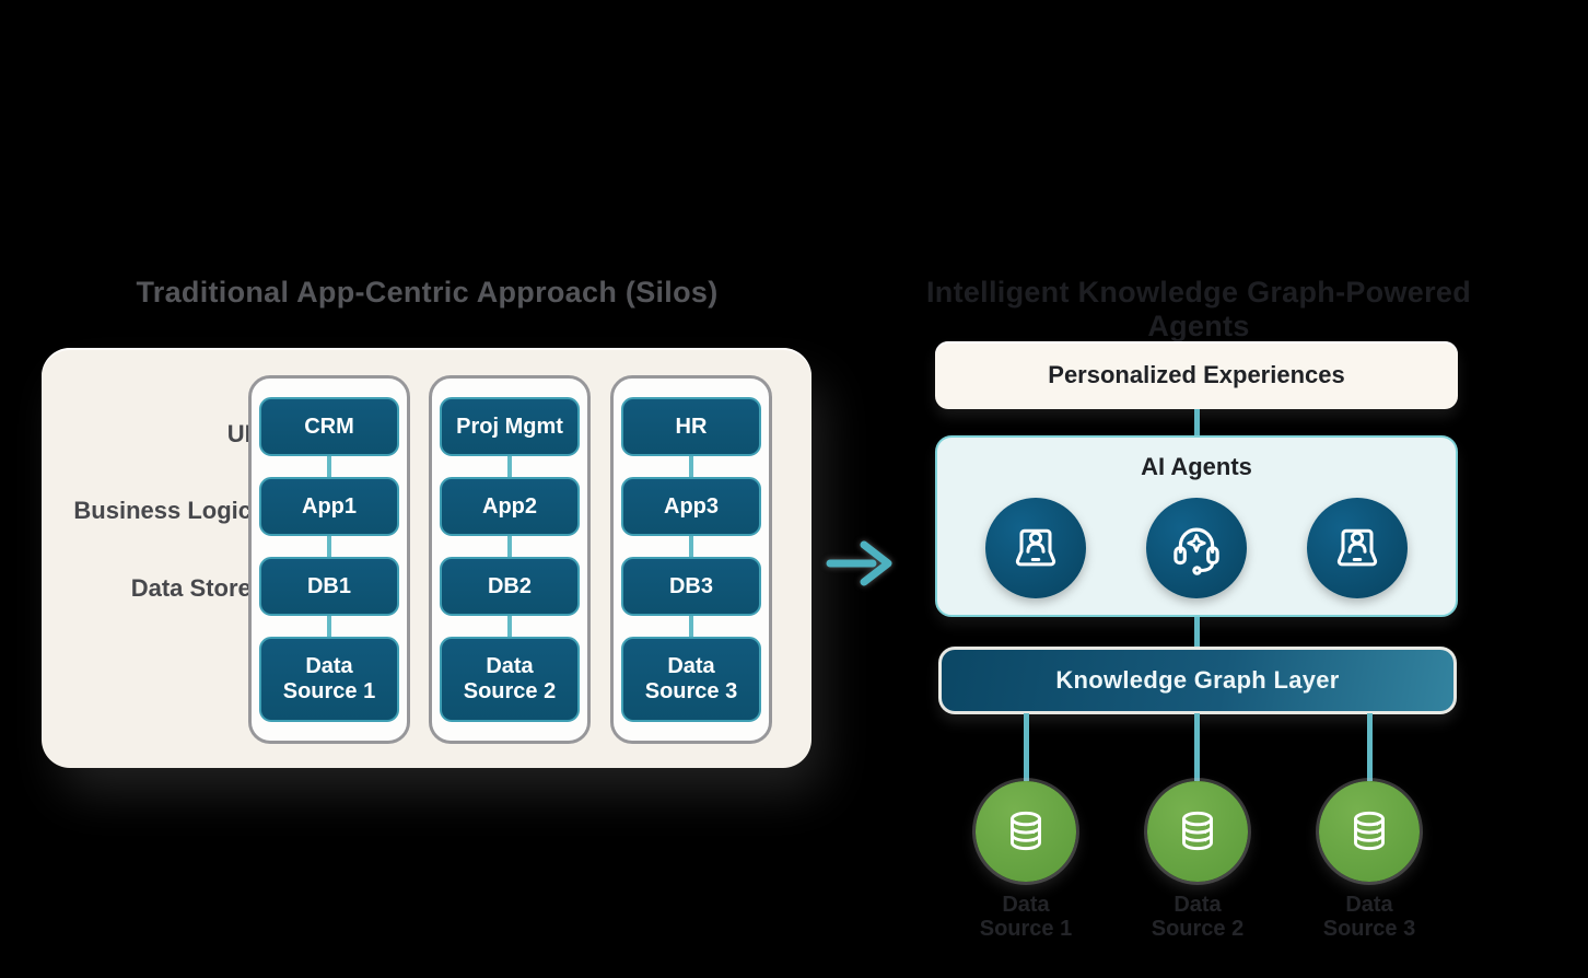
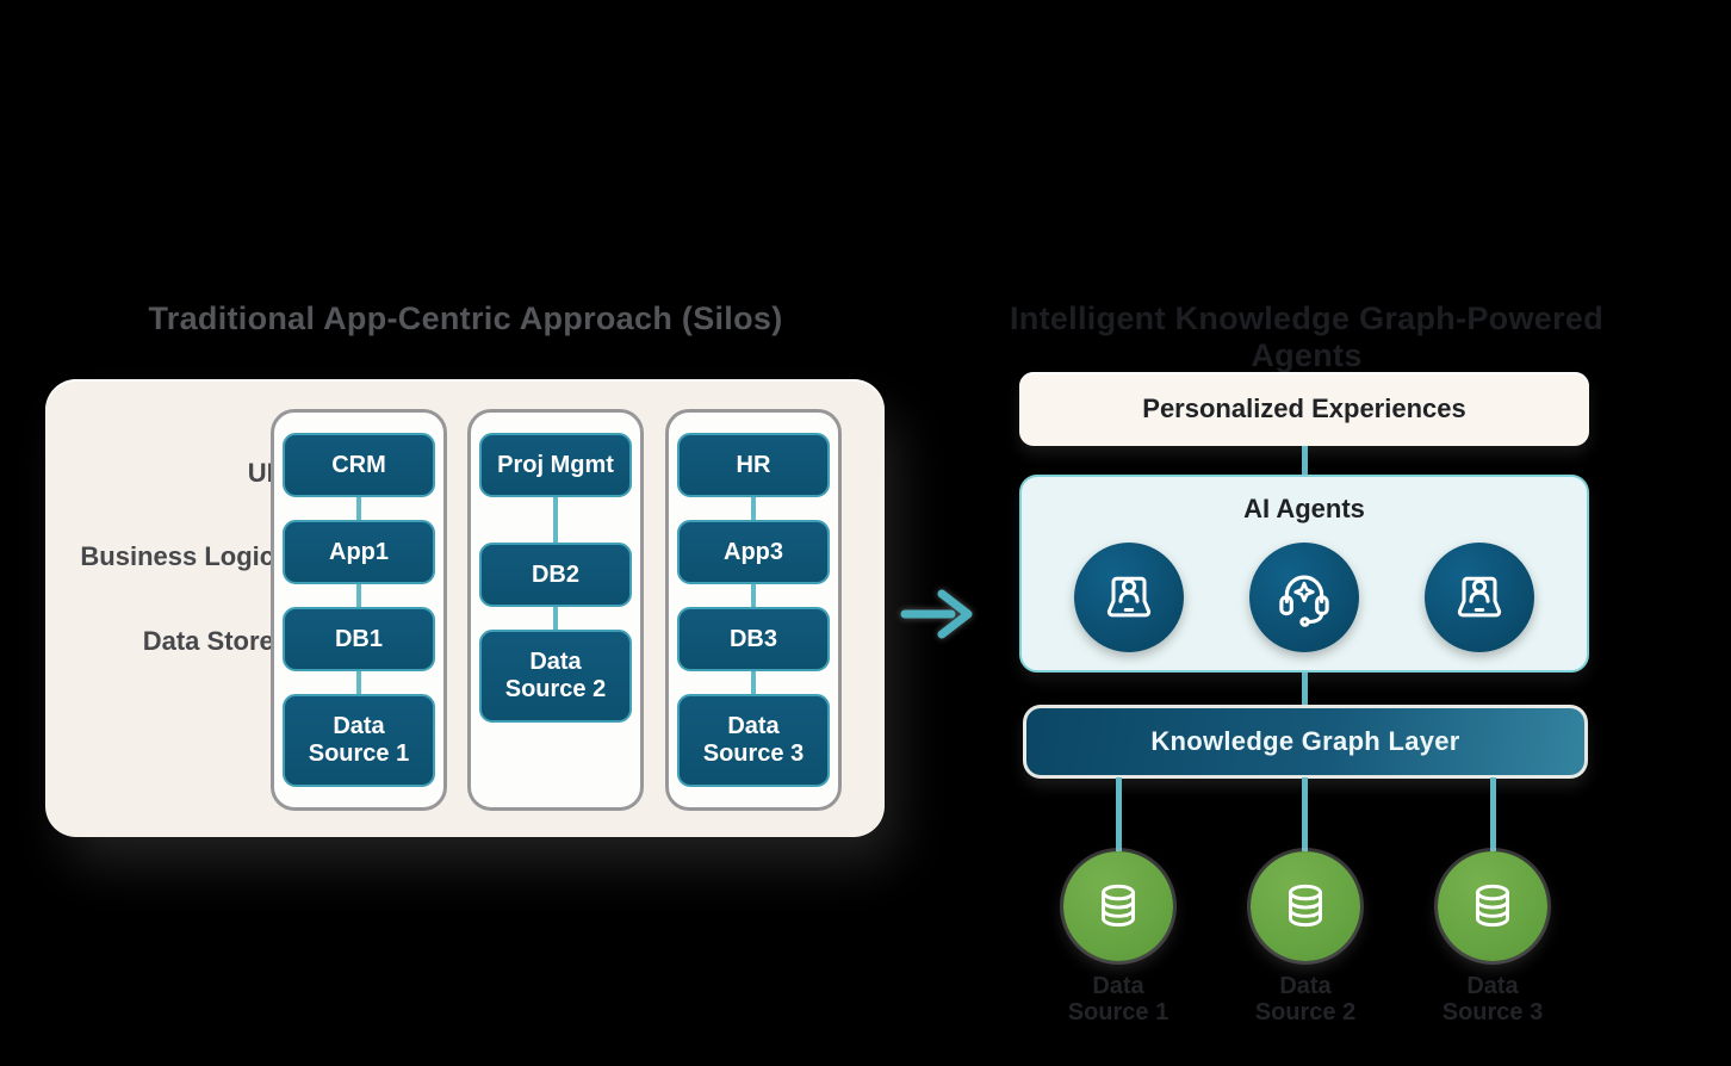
  Traditional App-Centric Approach (Silos)
  Intelligent Knowledge Graph-Powered Agents
  Business Logic
  Data Store
  CRM
  App1
  DB1
  Data Source 1
  Proj Mgmt
- App2
  DB2
  Data Source 2
  HR
  App3
  DB3
  Data Source 3
  Personalized Experiences
  AI Agents
  Knowledge Graph Layer
  Data Source 1
  Data Source 2
  Data Source 3
